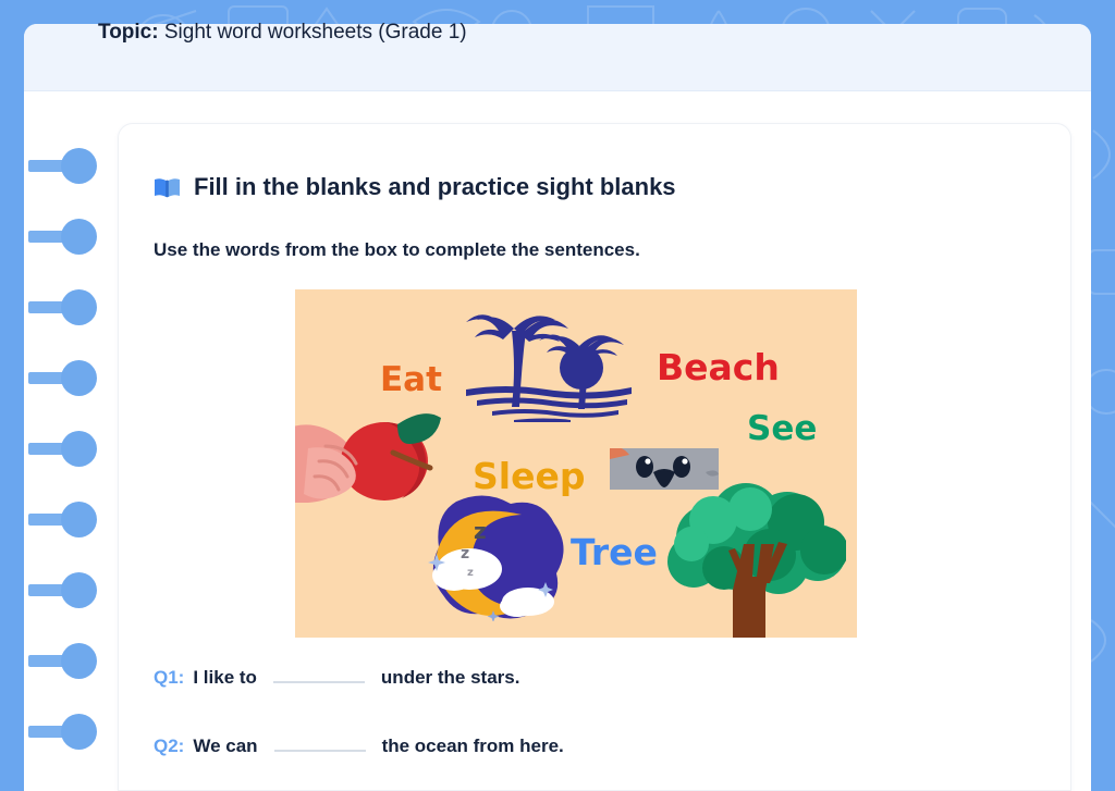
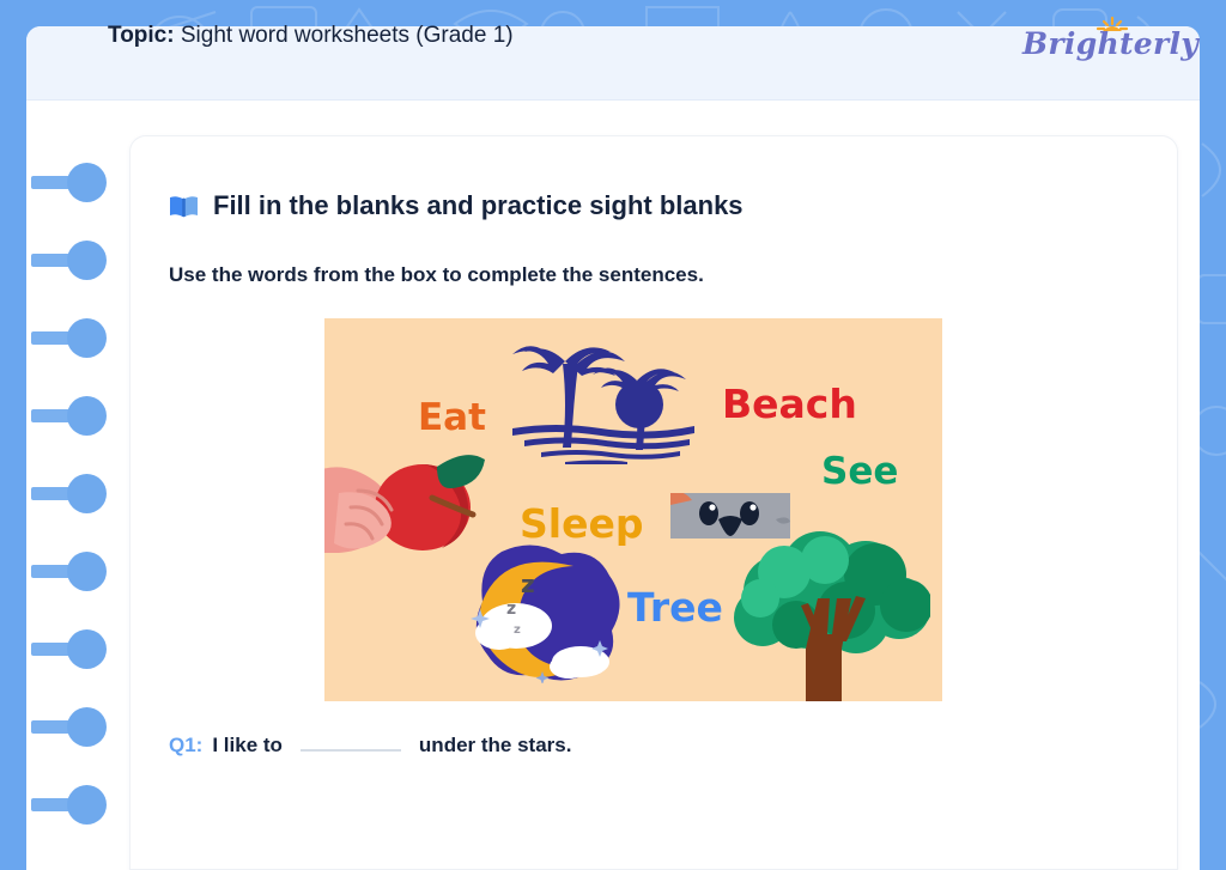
  Topic: Sight word worksheets (Grade 1)
+ Brighterly
  Fill in the blanks and practice sight blanks
  Use the words from the box to complete the sentences.
  z
  z
  z
  Eat
  Beach
  See
  Sleep
  Tree
  Q1:
  I like to
  under the stars.
- Q2:
- We can
- the ocean from here.
